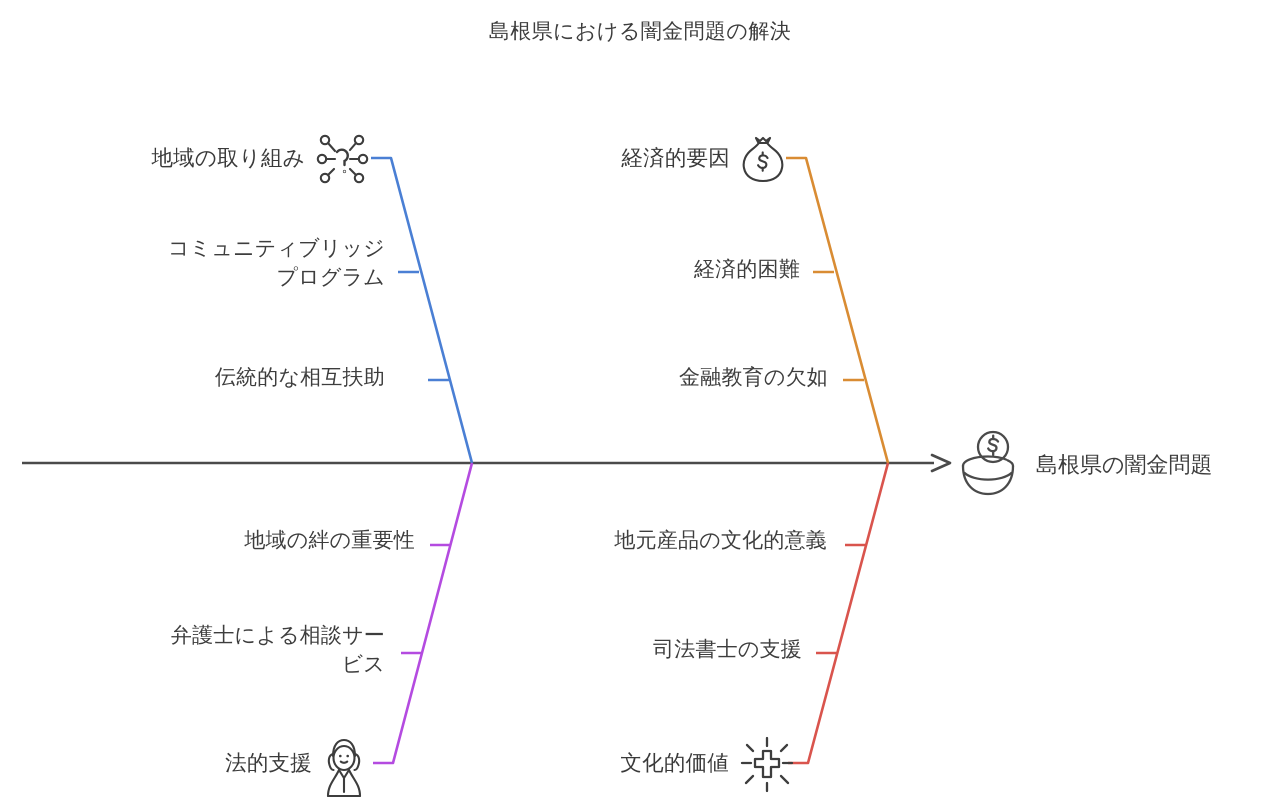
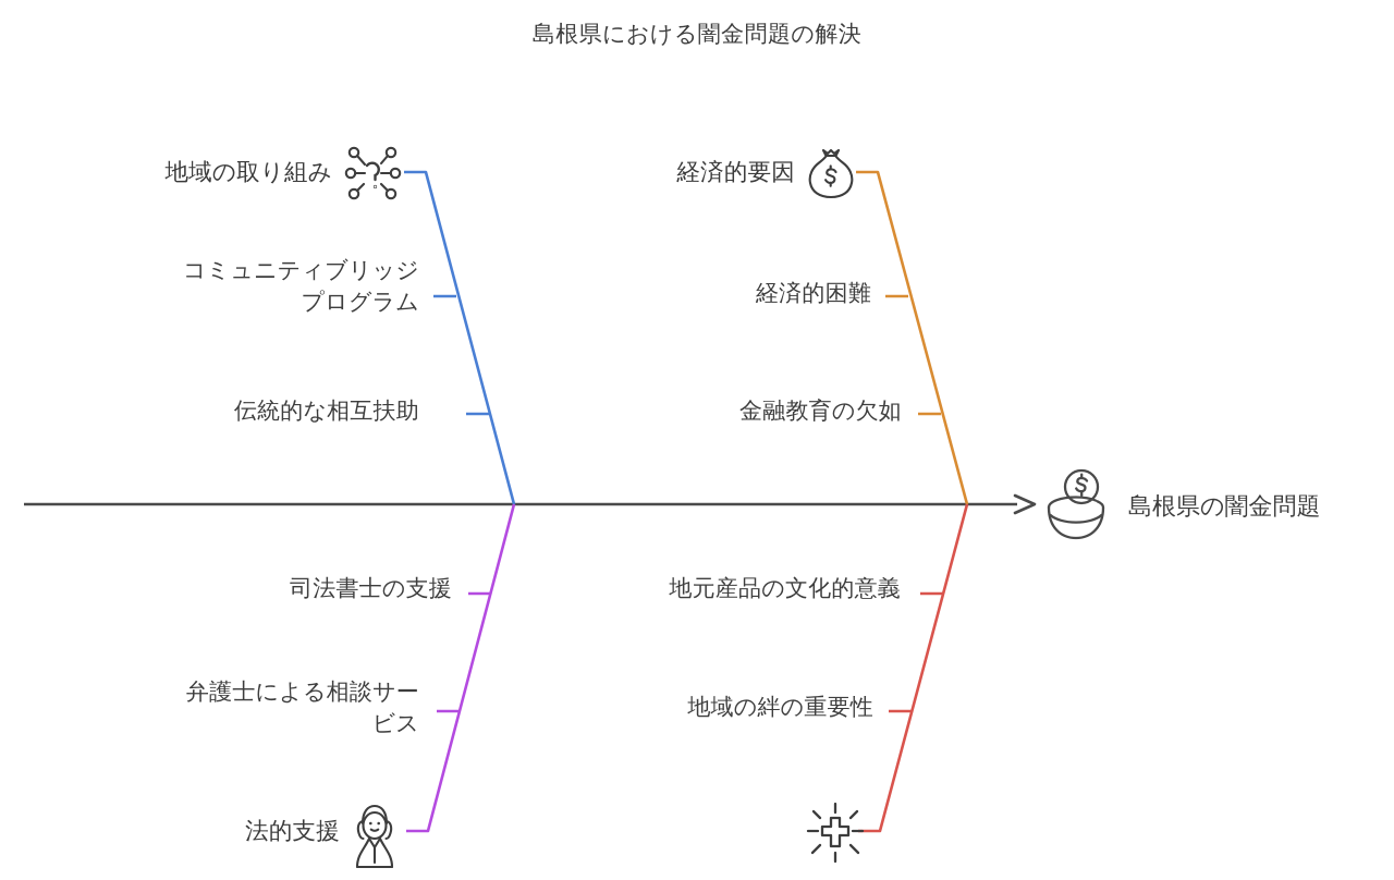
  島根県における闇金問題の解決
  島根県の闇金問題
  地域の取り組み
  コミュニティブリッジ
  プログラム
  伝統的な相互扶助
  経済的要因
  経済的困難
  金融教育の欠如
- 地域の絆の重要性
+ 司法書士の支援
  弁護士による相談サー
  ビス
  法的支援
  地元産品の文化的意義
- 司法書士の支援
+ 地域の絆の重要性
- 文化的価値
